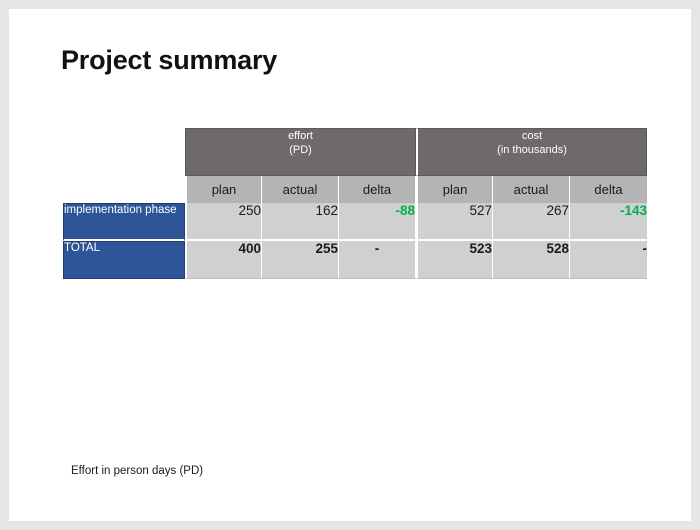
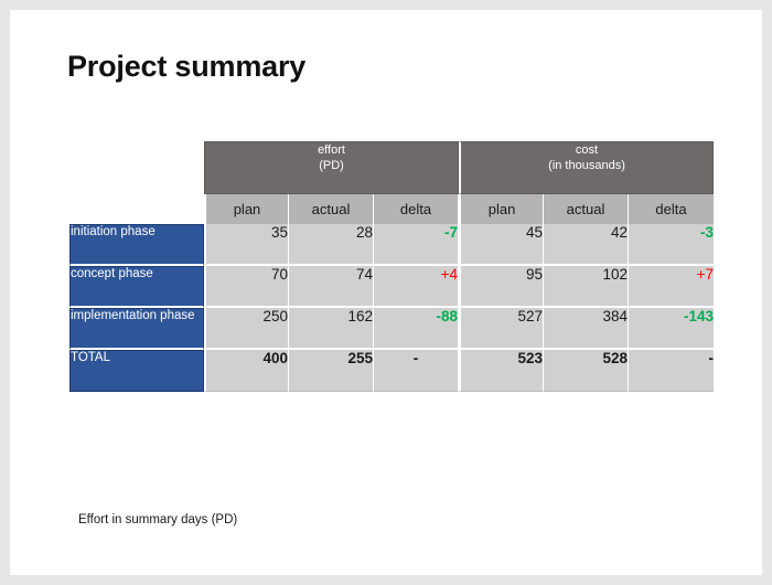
  Project summary
  	effort (PD)	cost (in thousands)
  	plan	actual	delta	plan	actual	delta
+ initiation phase	35	28	-7	45	42	-3
+ concept phase	70	74	+4	95	102	+7
- implementation phase	250	162	-88	527	267	-143
+ implementation phase	250	162	-88	527	384	-143
  TOTAL	400	255	-	523	528	-
- Effort in person days (PD)
+ Effort in summary days (PD)
